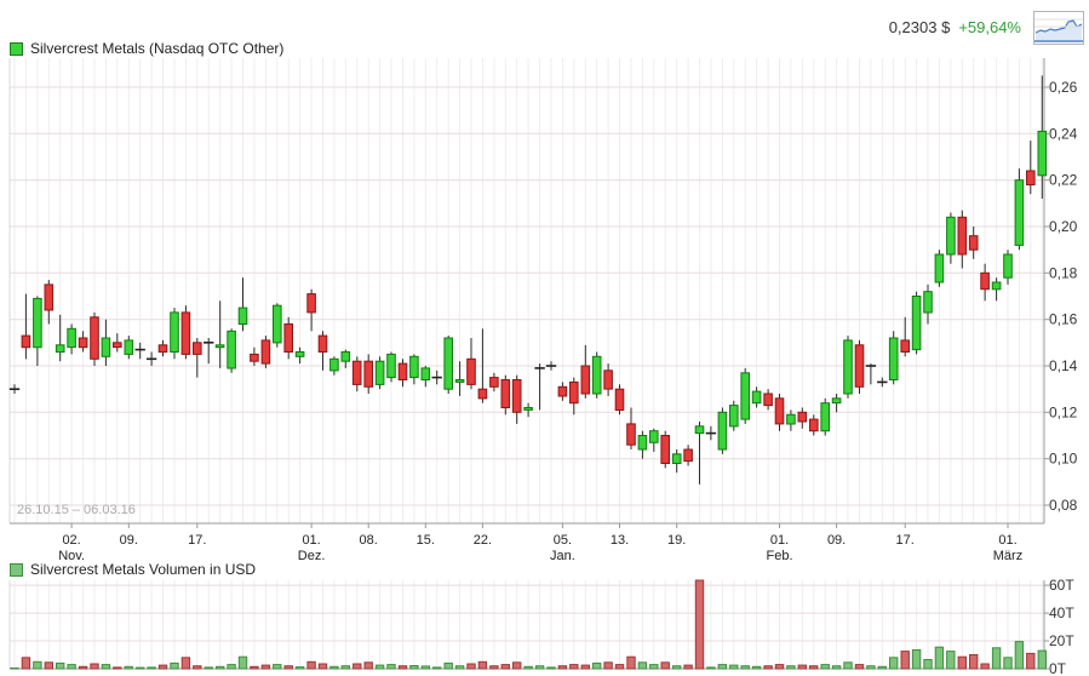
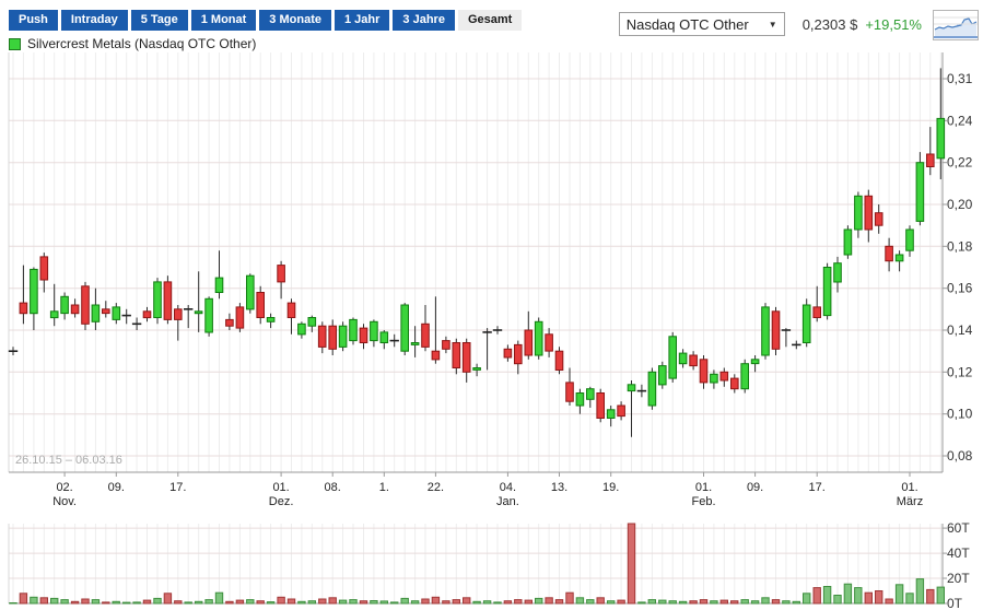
- 0,26
+ 0,31
  0,24
  0,22
  0,20
  0,18
  0,16
  0,14
  0,12
  0,10
  0,08
  60T
  40T
  20T
  0T
  26.10.15 – 06.03.16
  02.
  Nov.
  09.
  17.
  01.
  Dez.
  08.
- 15.
+ 1.
  22.
- 05.
+ 04.
  Jan.
  13.
  19.
  01.
  Feb.
  09.
  17.
  01.
  März
+ Push
+ Intraday
+ 5 Tage
+ 1 Monat
+ 3 Monate
+ 1 Jahr
+ 3 Jahre
+ Gesamt
+ Nasdaq OTC Other
+ ▼
  0,2303 $
- +59,64%
+ +19,51%
  Silvercrest Metals (Nasdaq OTC Other)
- Silvercrest Metals Volumen in USD
